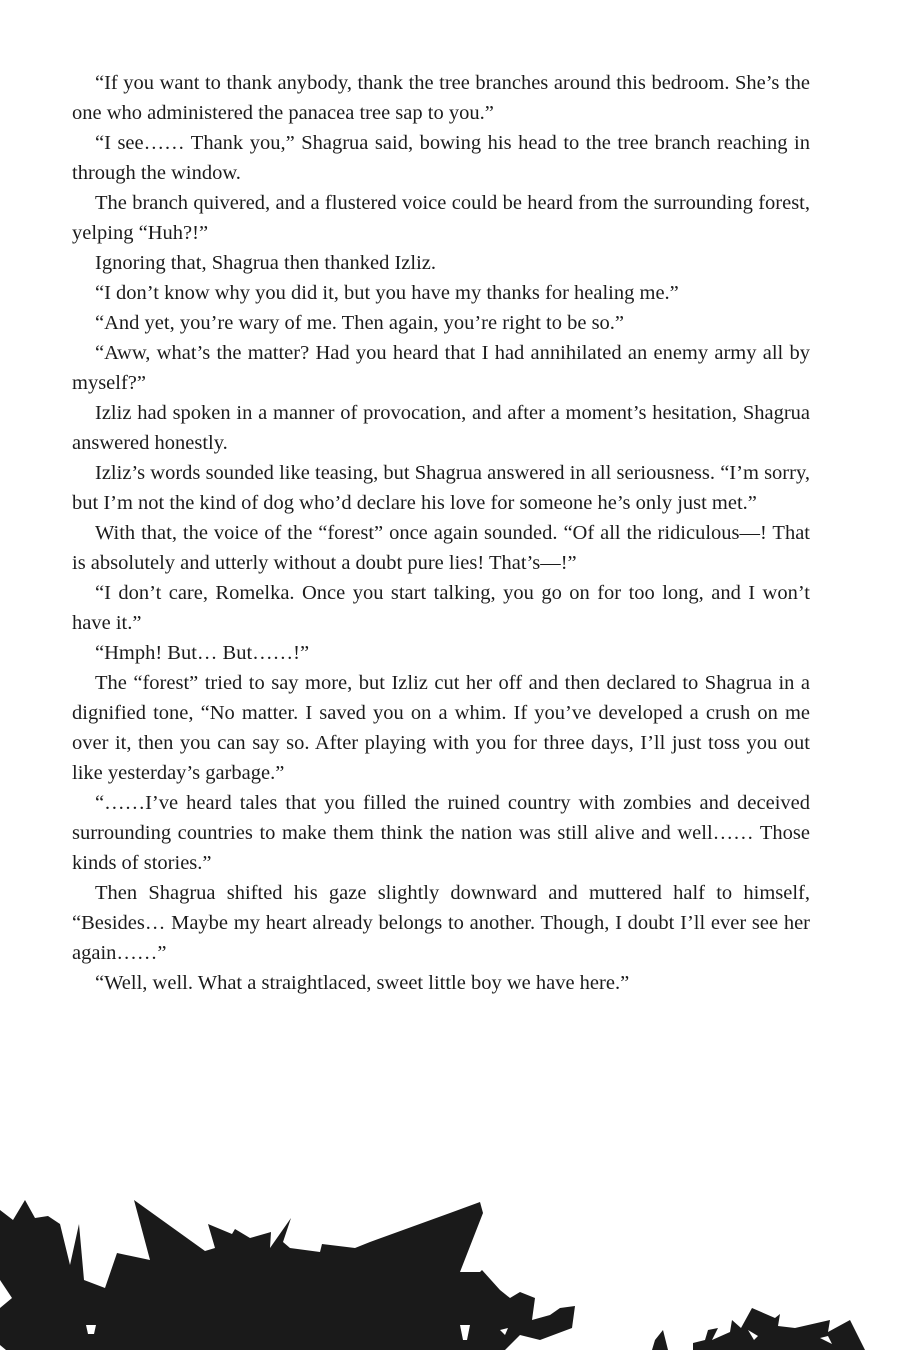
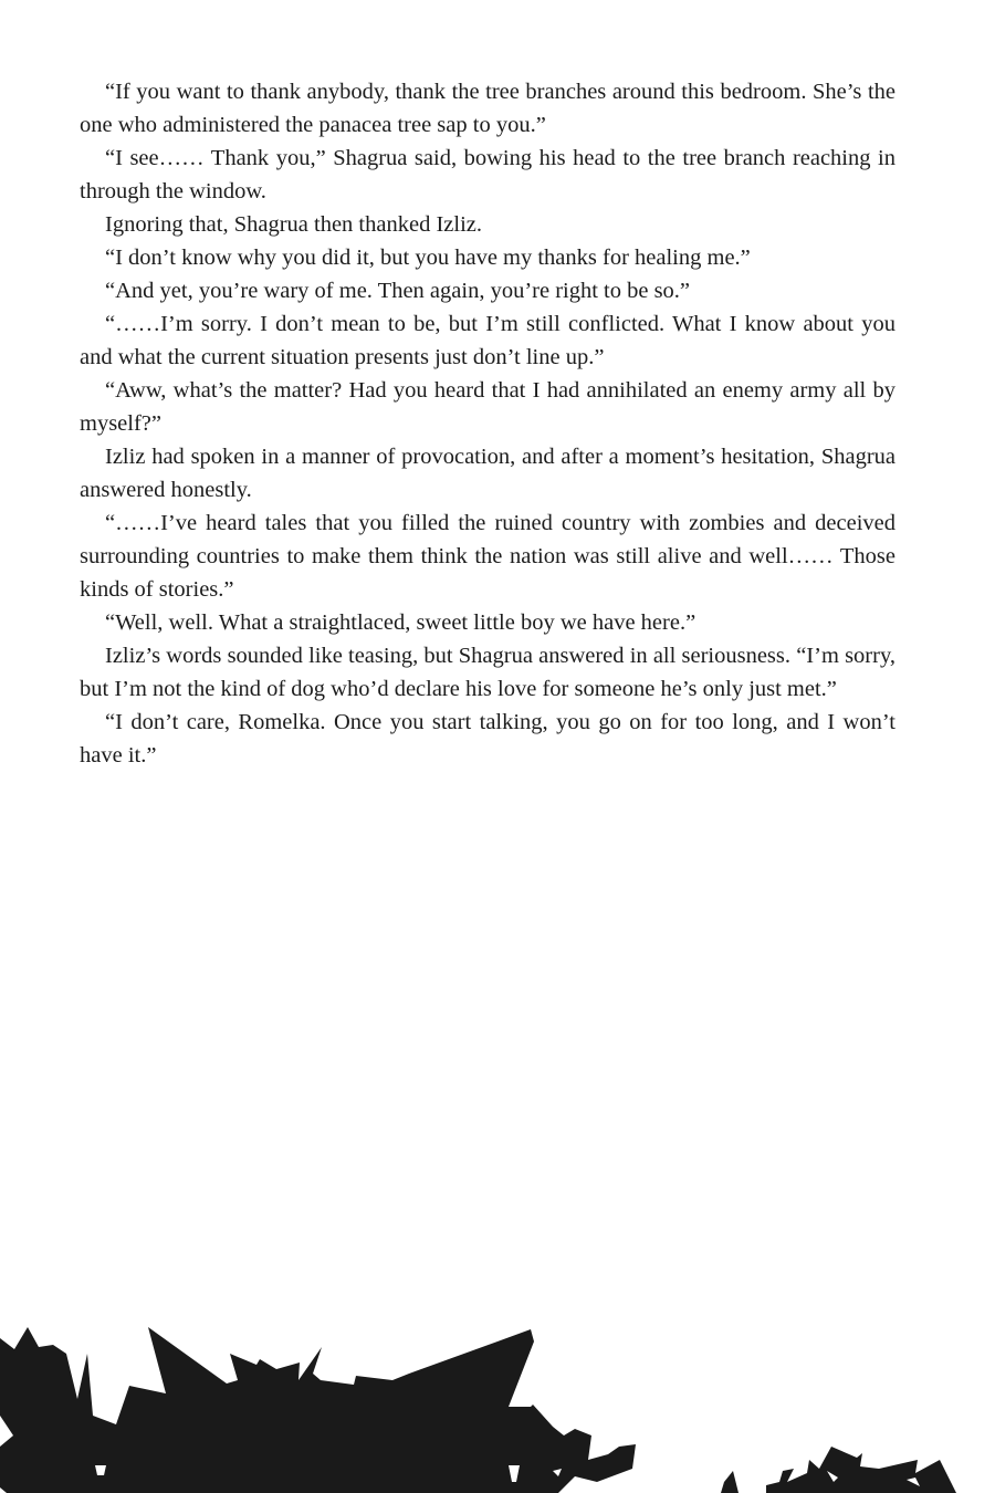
  “If you want to thank anybody, thank the tree branches around this bedroom. She’s the one who administered the panacea tree sap to you.”
  “I see…… Thank you,” Shagrua said, bowing his head to the tree branch reaching in through the window.
- The branch quivered, and a flustered voice could be heard from the surrounding forest, yelping “Huh?!”
  Ignoring that, Shagrua then thanked Izliz.
  “I don’t know why you did it, but you have my thanks for healing me.”
  “And yet, you’re wary of me. Then again, you’re right to be so.”
+ “……I’m sorry. I don’t mean to be, but I’m still conflicted. What I know about you and what the current situation presents just don’t line up.”
  “Aww, what’s the matter? Had you heard that I had annihilated an enemy army all by myself?”
  Izliz had spoken in a manner of provocation, and after a moment’s hesitation, Shagrua answered honestly.
- Izliz’s words sounded like teasing, but Shagrua answered in all seriousness. “I’m sorry, but I’m not the kind of dog who’d declare his love for someone he’s only just met.”
+ “……I’ve heard tales that you filled the ruined country with zombies and deceived surrounding countries to make them think the nation was still alive and well…… Those kinds of stories.”
- With that, the voice of the “forest” once again sounded. “Of all the ridiculous—! That is absolutely and utterly without a doubt pure lies! That’s—!”
- “I don’t care, Romelka. Once you start talking, you go on for too long, and I won’t have it.”
+ “Well, well. What a straightlaced, sweet little boy we have here.”
- “Hmph! But… But……!”
- The “forest” tried to say more, but Izliz cut her off and then declared to Shagrua in a dignified tone, “No matter. I saved you on a whim. If you’ve developed a crush on me over it, then you can say so. After playing with you for three days, I’ll just toss you out like yesterday’s garbage.”
- “……I’ve heard tales that you filled the ruined country with zombies and deceived surrounding countries to make them think the nation was still alive and well…… Those kinds of stories.”
+ Izliz’s words sounded like teasing, but Shagrua answered in all seriousness. “I’m sorry, but I’m not the kind of dog who’d declare his love for someone he’s only just met.”
- Then Shagrua shifted his gaze slightly downward and muttered half to himself, “Besides… Maybe my heart already belongs to another. Though, I doubt I’ll ever see her again……”
- “Well, well. What a straightlaced, sweet little boy we have here.”
+ “I don’t care, Romelka. Once you start talking, you go on for too long, and I won’t have it.”
